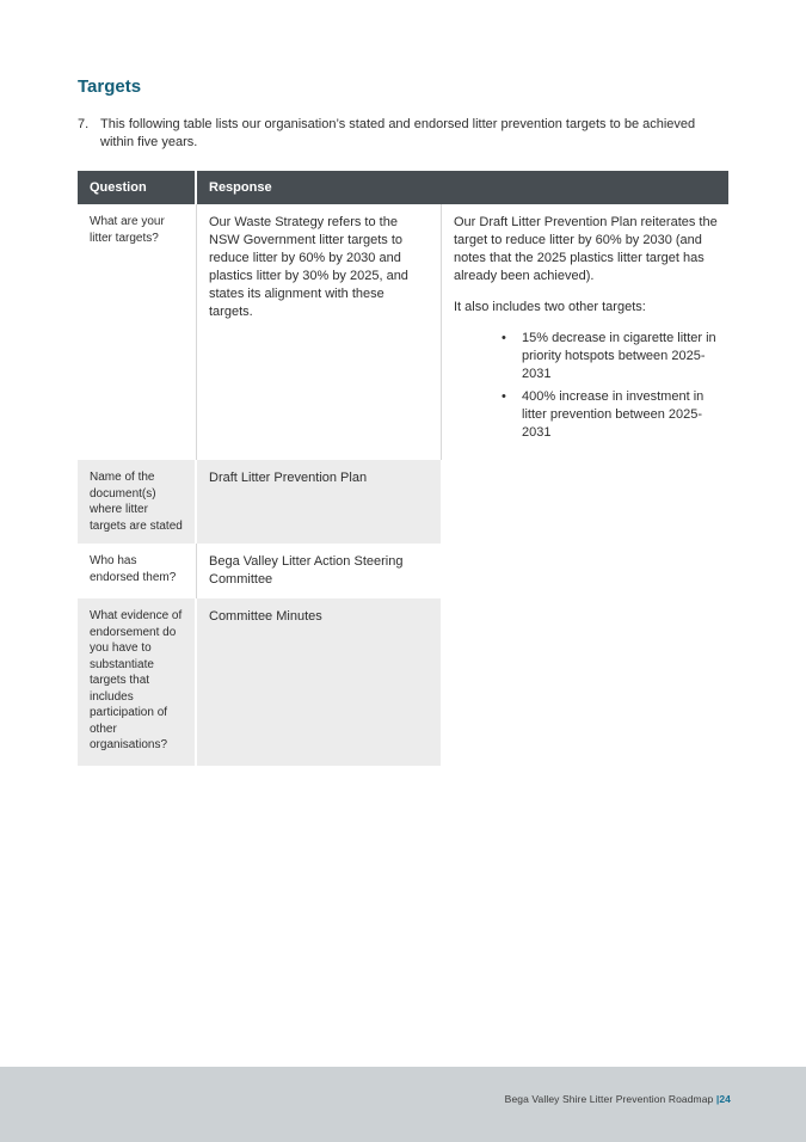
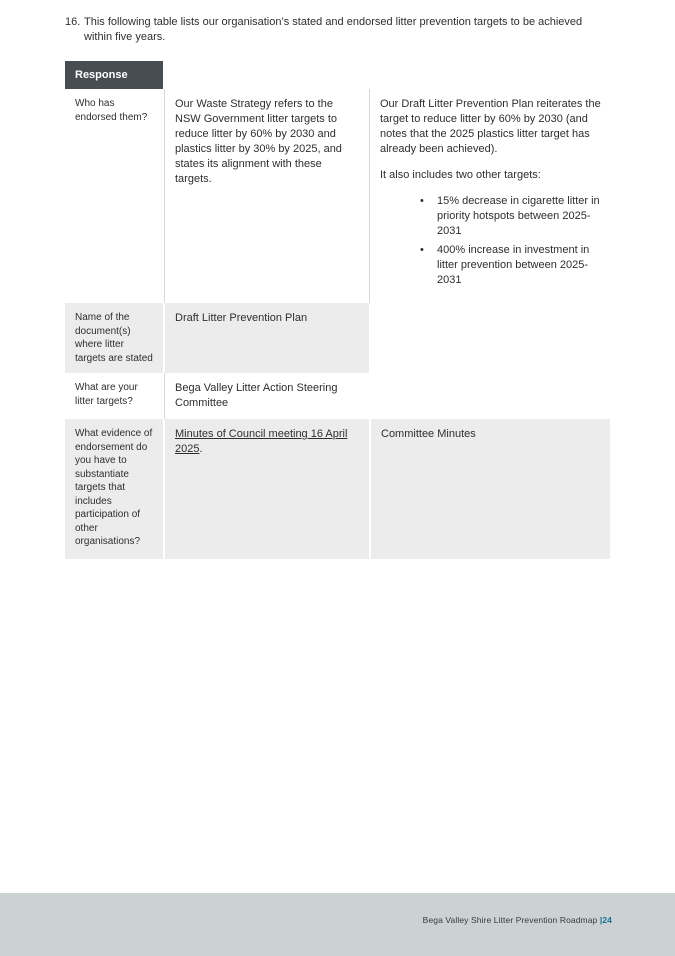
- Targets
- 7.
+ 16.
  This following table lists our organisation’s stated and endorsed litter prevention targets to be achieved within five years.
- Question
  Response
- What are your litter targets?
+ Who has endorsed them?
  Our Waste Strategy refers to the NSW Government litter targets to reduce litter by 60% by 2030 and plastics litter by 30% by 2025, and states its alignment with these targets.
  Our Draft Litter Prevention Plan reiterates the target to reduce litter by 60% by 2030 (and notes that the 2025 plastics litter target has already been achieved).
  It also includes two other targets:
  15% decrease in cigarette litter in priority hotspots between 2025-2031
  400% increase in investment in litter prevention between 2025-2031
  Name of the document(s) where litter targets are stated
  Draft Litter Prevention Plan
- Who has endorsed them?
+ What are your litter targets?
  Bega Valley Litter Action Steering Committee
  What evidence of endorsement do you have to substantiate targets that includes participation of other organisations?
+ Minutes of Council meeting 16 April 2025.
  Committee Minutes
  Bega Valley Shire Litter Prevention Roadmap |24
